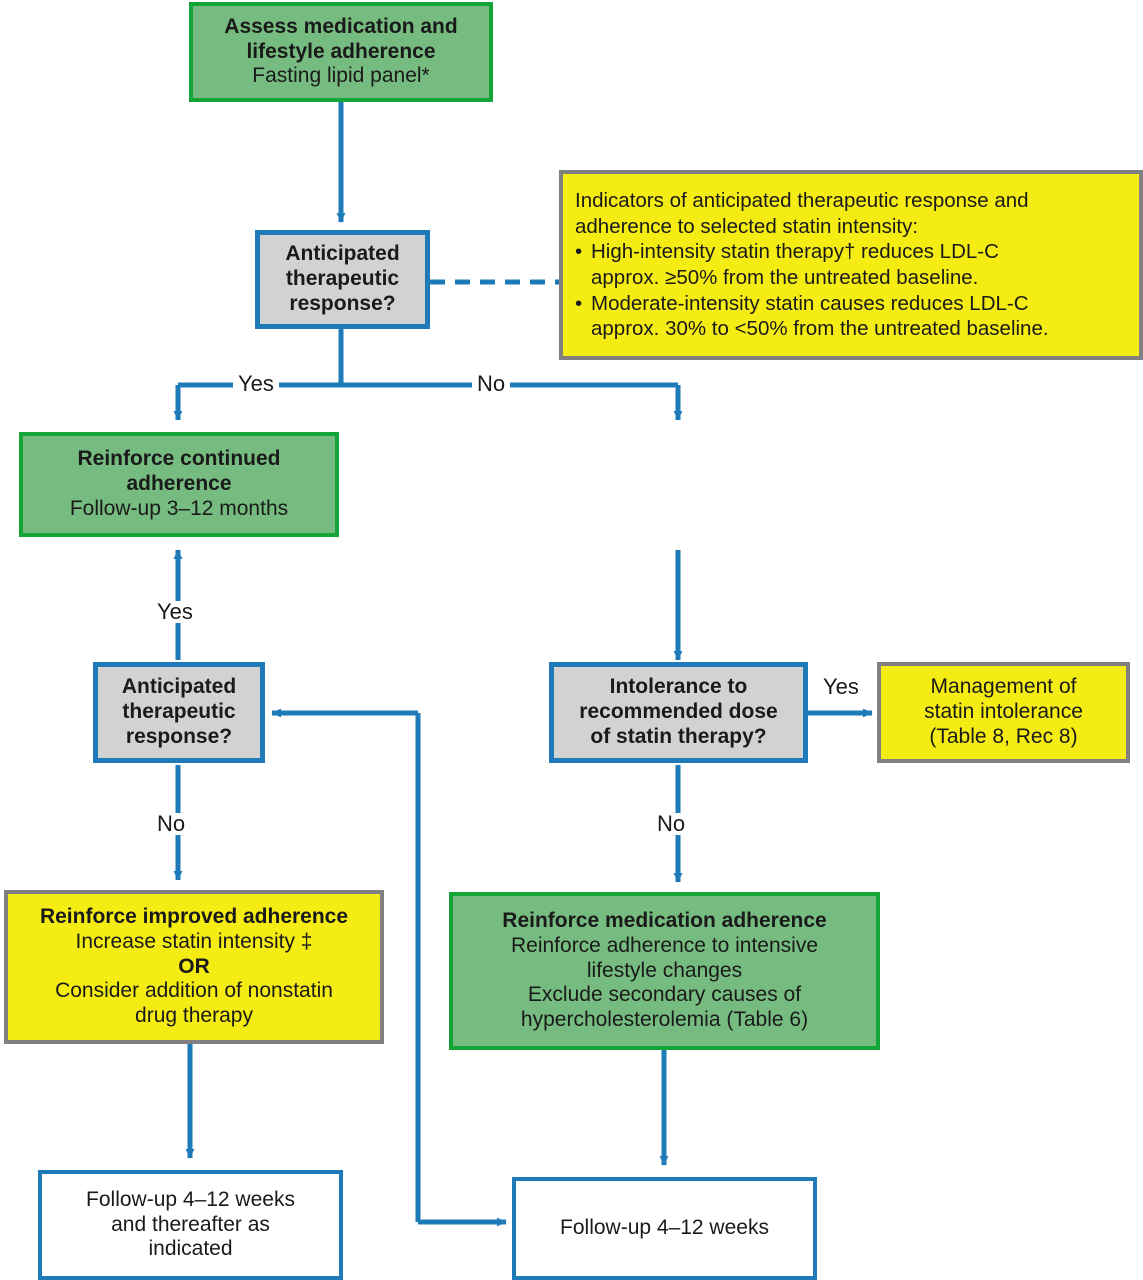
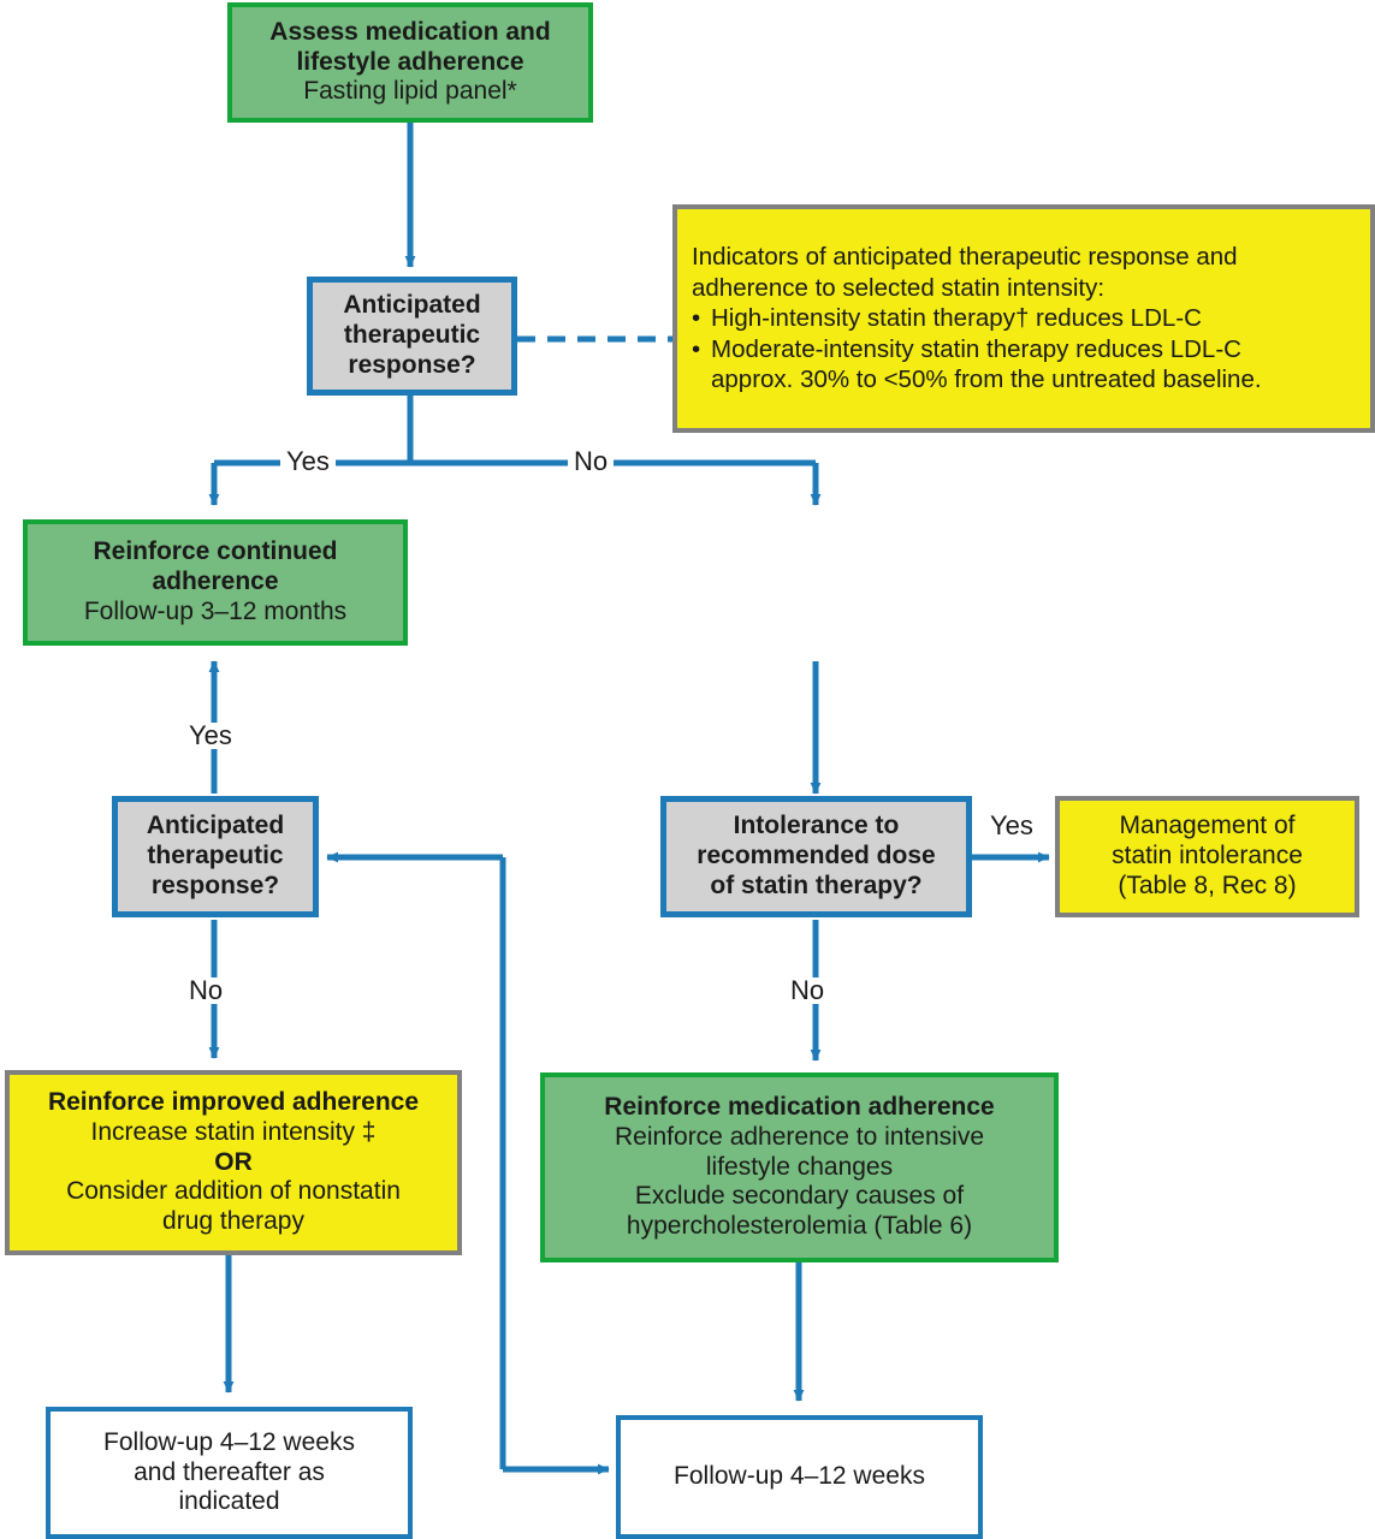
  Assess medication and
  lifestyle adherence
  Fasting lipid panel*
  Anticipated
  therapeutic
  response?
  Indicators of anticipated therapeutic response and
  adherence to selected statin intensity:
  •
  High-intensity statin therapy† reduces LDL-C
- approx. ≥50% from the untreated baseline.
  •
- Moderate-intensity statin causes reduces LDL-C
+ Moderate-intensity statin therapy reduces LDL-C
  approx. 30% to <50% from the untreated baseline.
  Reinforce continued
  adherence
  Follow-up 3–12 months
  Anticipated
  therapeutic
  response?
  Intolerance to
  recommended dose
  of statin therapy?
  Management of
  statin intolerance
  (Table 8, Rec 8)
  Reinforce improved adherence
  Increase statin intensity ‡
  OR
  Consider addition of nonstatin
  drug therapy
  Reinforce medication adherence
  Reinforce adherence to intensive
  lifestyle changes
  Exclude secondary causes of
  hypercholesterolemia (Table 6)
  Follow-up 4–12 weeks
  and thereafter as
  indicated
  Follow-up 4–12 weeks
  Yes
  No
  Yes
  No
  Yes
  No
